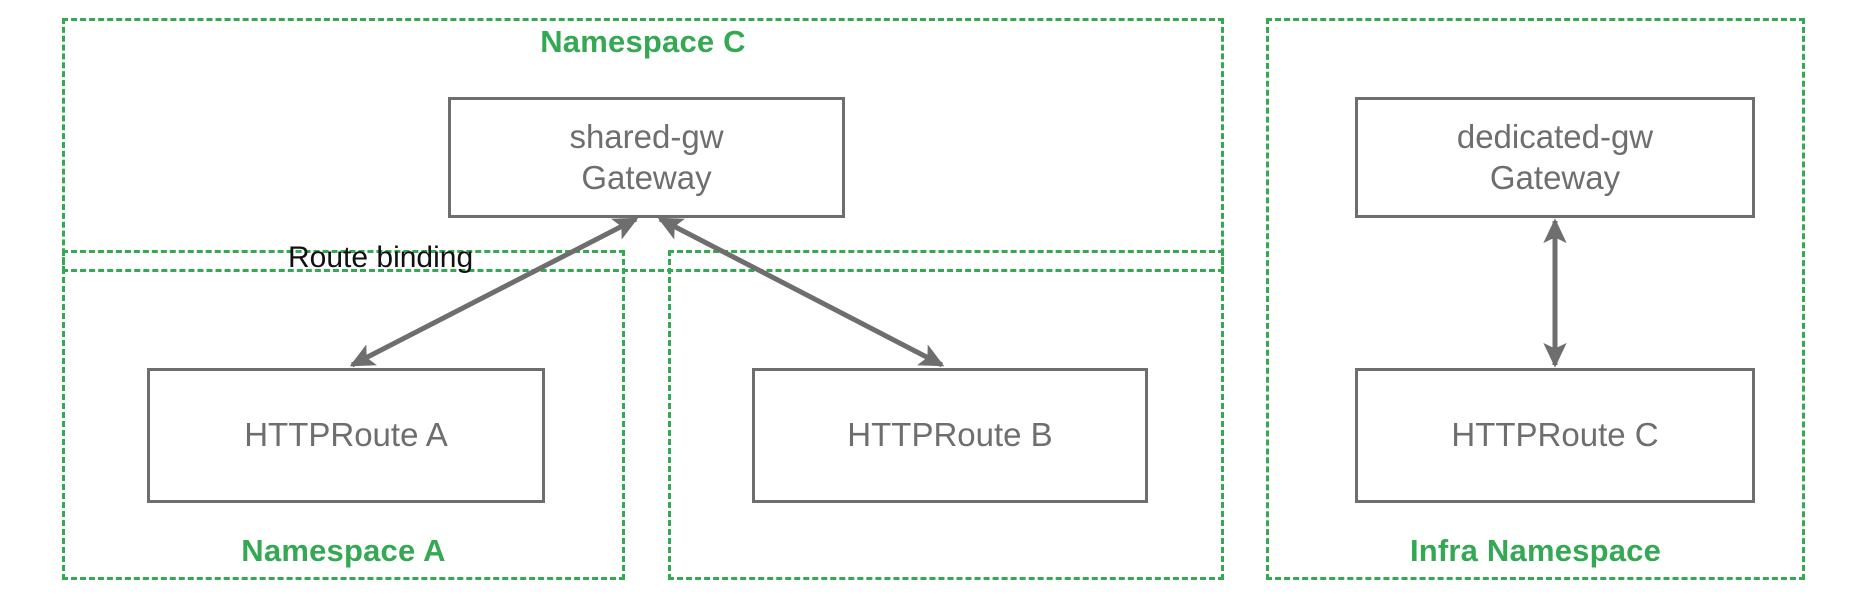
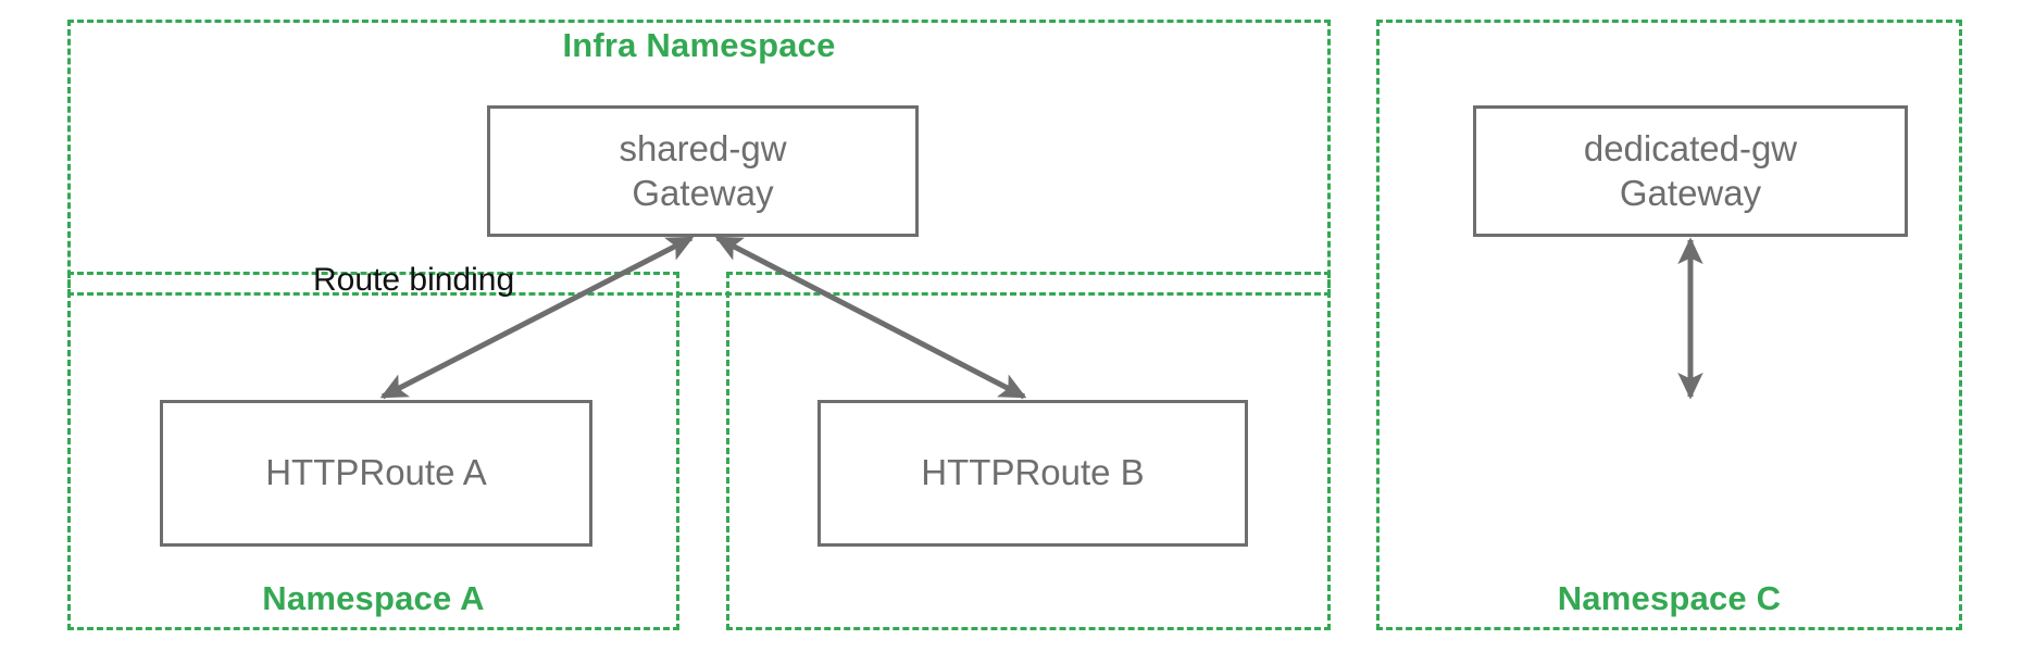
- Namespace C
+ Infra Namespace
  Namespace A
- Infra Namespace
+ Namespace C
  shared-gw
  Gateway
  dedicated-gw
  Gateway
  HTTPRoute A
  HTTPRoute B
- HTTPRoute C
  Route binding
